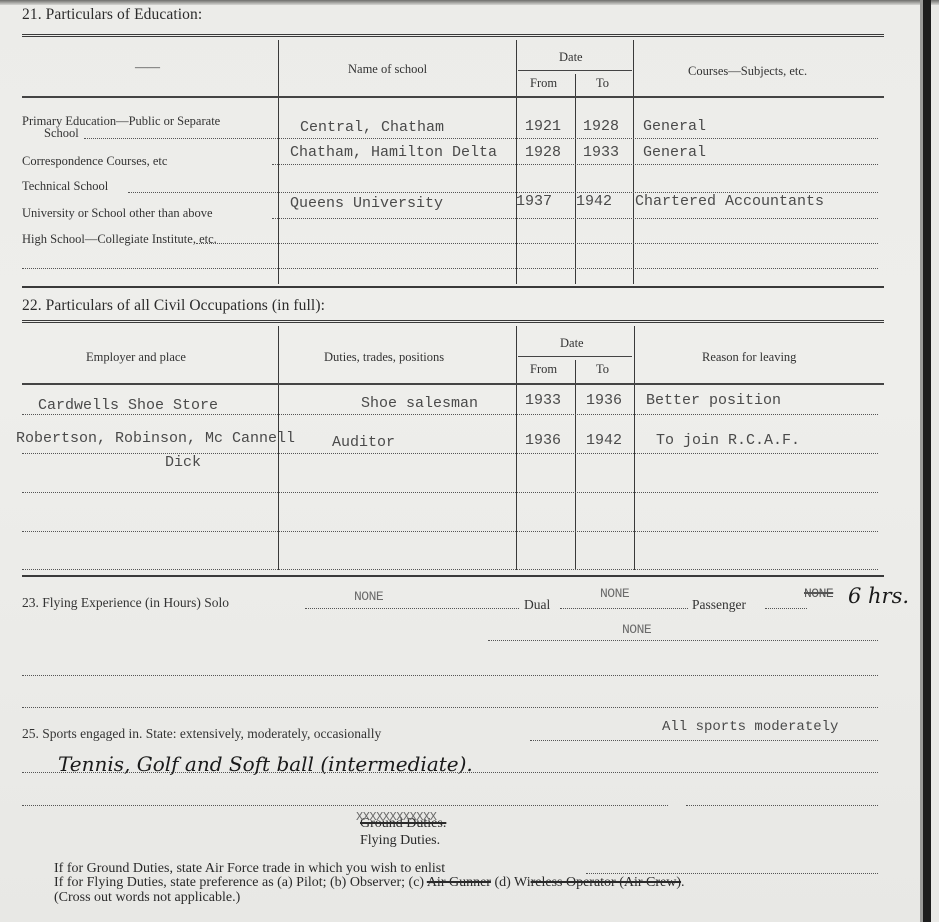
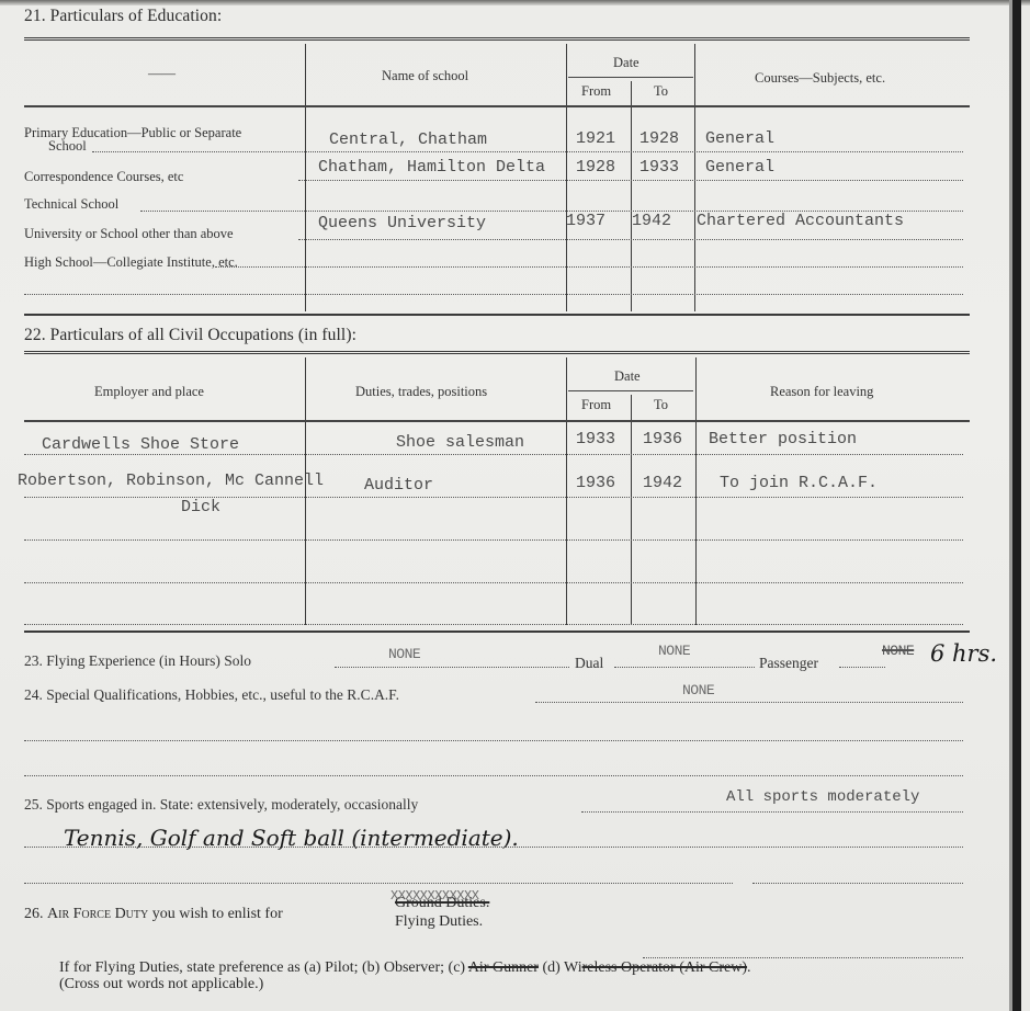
  21. Particulars of Education:
  ——
  Name of school
  Date
  From
  To
  Courses—Subjects, etc.
  Primary Education—Public or Separate
  School
  Central, Chatham
  1921
  1928
  General
  Correspondence Courses, etc
  Chatham, Hamilton Delta
  1928
  1933
  General
  Technical School
  University or School other than above
  Queens University
  1937
  1942
  Chartered Accountants
  High School—Collegiate Institute, etc.
  22. Particulars of all Civil Occupations (in full):
  Employer and place
  Duties, trades, positions
  Date
  From
  To
  Reason for leaving
  Cardwells Shoe Store
  Shoe salesman
  1933
  1936
  Better position
  Robertson, Robinson, Mc Cannell
  Auditor
  1936
  1942
  To join R.C.A.F.
  Dick
  23. Flying Experience (in Hours) Solo
  NONE
  Dual
  NONE
  Passenger
  NONE
  6 hrs.
+ 24. Special Qualifications, Hobbies, etc., useful to the R.C.A.F.
  NONE
  25. Sports engaged in. State: extensively, moderately, occasionally
  All sports moderately
  Tennis, Golf and Soft ball (intermediate).
+ 26. Air Force Duty you wish to enlist for
  Ground Duties.
  XXXXXXXXXXXX
  Flying Duties.
- If for Ground Duties, state Air Force trade in which you wish to enlist
  If for Flying Duties, state preference as (a) Pilot; (b) Observer; (c) Air Gunner (d) Wireless Operator (Air Crew).
  (Cross out words not applicable.)
